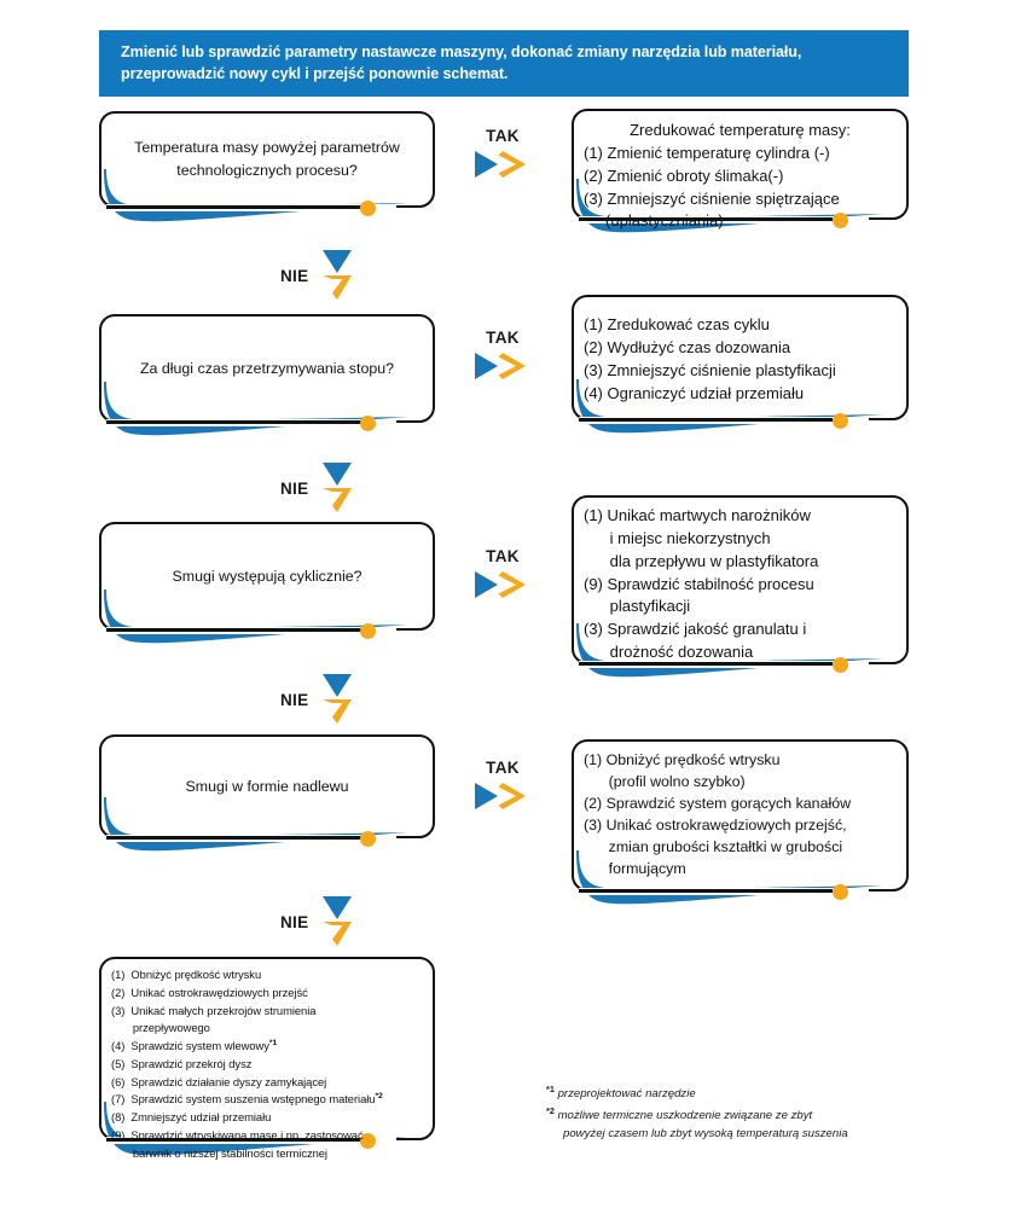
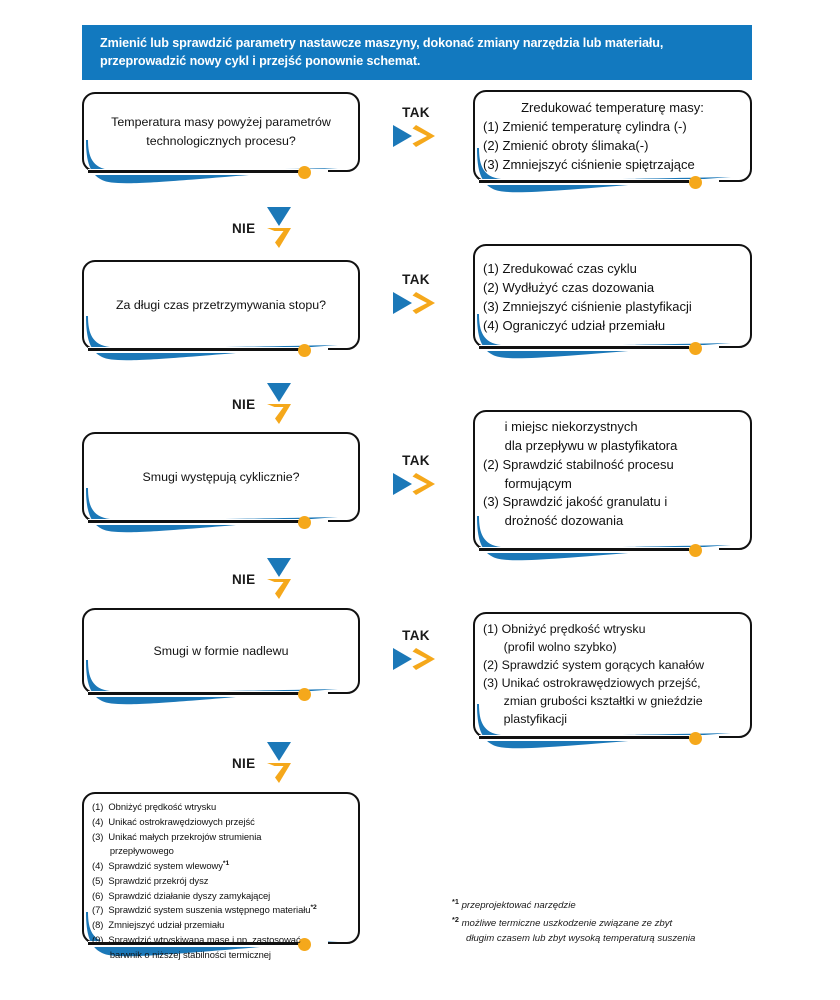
  Zmienić lub sprawdzić parametry nastawcze maszyny, dokonać zmiany narzędzia lub materiału,
  przeprowadzić nowy cykl i przejść ponownie schemat.
  Temperatura masy powyżej parametrów
  technologicznych procesu?
  TAK
  Zredukować temperaturę masy:
  (1) Zmienić temperaturę cylindra (-)
  (2) Zmienić obroty ślimaka(-)
  (3) Zmniejszyć ciśnienie spiętrzające
- (uplastyczniania)
  NIE
  Za długi czas przetrzymywania stopu?
  TAK
  (1) Zredukować czas cyklu
  (2) Wydłużyć czas dozowania
  (3) Zmniejszyć ciśnienie plastyfikacji
  (4) Ograniczyć udział przemiału
  NIE
  Smugi występują cyklicznie?
  TAK
- (1) Unikać martwych narożników
  i miejsc niekorzystnych
  dla przepływu w plastyfikatora
- (9) Sprawdzić stabilność procesu
+ (2) Sprawdzić stabilność procesu
- plastyfikacji
+ formującym
  (3) Sprawdzić jakość granulatu i
  drożność dozowania
  NIE
  Smugi w formie nadlewu
  TAK
  (1) Obniżyć prędkość wtrysku
  (profil wolno szybko)
  (2) Sprawdzić system gorących kanałów
  (3) Unikać ostrokrawędziowych przejść,
- zmian grubości kształtki w grubości
+ zmian grubości kształtki w gnieździe
- formującym
+ plastyfikacji
  NIE
  (1) Obniżyć prędkość wtrysku
- (2) Unikać ostrokrawędziowych przejść
+ (4) Unikać ostrokrawędziowych przejść
  (3) Unikać małych przekrojów strumienia
  przepływowego
  (4) Sprawdzić system wlewowy
  (5) Sprawdzić przekrój dysz
  (6) Sprawdzić działanie dyszy zamykającej
  (7) Sprawdzić system suszenia wstępnego materiału
  (8) Zmniejszyć udział przemiału
  (9) Sprawdzić wtryskiwana masę i np. zastosować
  barwnik o niższej stabilności termicznej
  *1 przeprojektować narzędzie
  *2 możliwe termiczne uszkodzenie związane ze zbyt
- powyżej czasem lub zbyt wysoką temperaturą suszenia
+ długim czasem lub zbyt wysoką temperaturą suszenia
